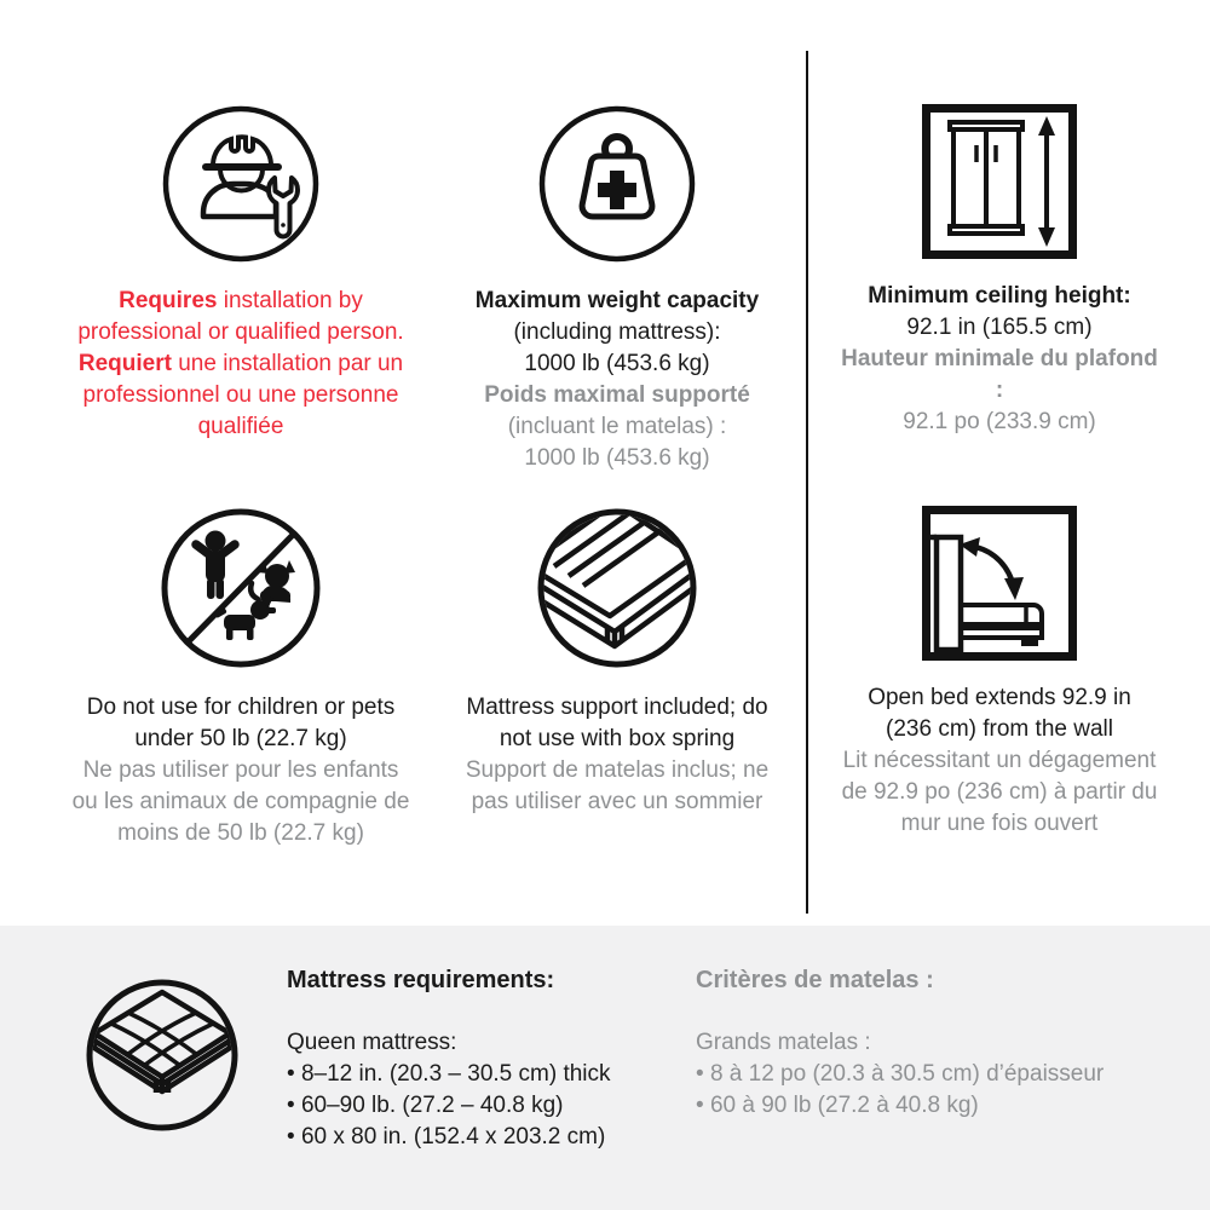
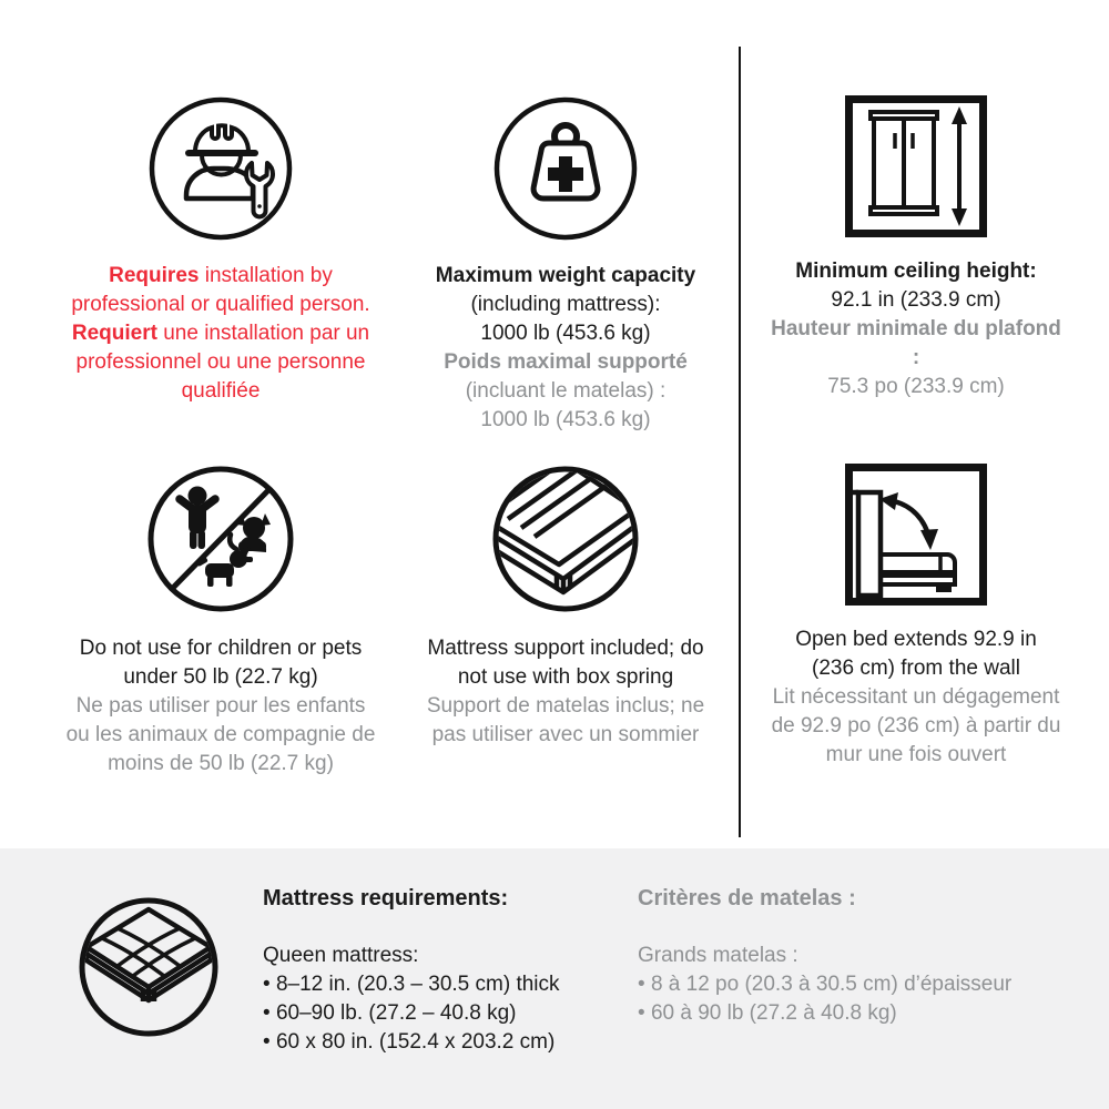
  Requires installation by
  professional or qualified person.
  Requiert une installation par un
  professionnel ou une personne
  qualifiée
  Maximum weight capacity
  (including mattress):
  1000 lb (453.6 kg)
  Poids maximal supporté
  (incluant le matelas) :
  1000 lb (453.6 kg)
  Minimum ceiling height:
- 92.1 in (165.5 cm)
+ 92.1 in (233.9 cm)
  Hauteur minimale du plafond :
- 92.1 po (233.9 cm)
+ 75.3 po (233.9 cm)
  Do not use for children or pets
  under 50 lb (22.7 kg)
  Ne pas utiliser pour les enfants
  ou les animaux de compagnie de
  moins de 50 lb (22.7 kg)
  Mattress support included; do
  not use with box spring
  Support de matelas inclus; ne
  pas utiliser avec un sommier
  Open bed extends 92.9 in
  (236 cm) from the wall
  Lit nécessitant un dégagement
  de 92.9 po (236 cm) à partir du
  mur une fois ouvert
  Mattress requirements:
  Queen mattress:
  8–12 in. (20.3 – 30.5 cm) thick
  60–90 lb. (27.2 – 40.8 kg)
  60 x 80 in. (152.4 x 203.2 cm)
  Critères de matelas :
  Grands matelas :
  8 à 12 po (20.3 à 30.5 cm) d’épaisseur
  60 à 90 lb (27.2 à 40.8 kg)
